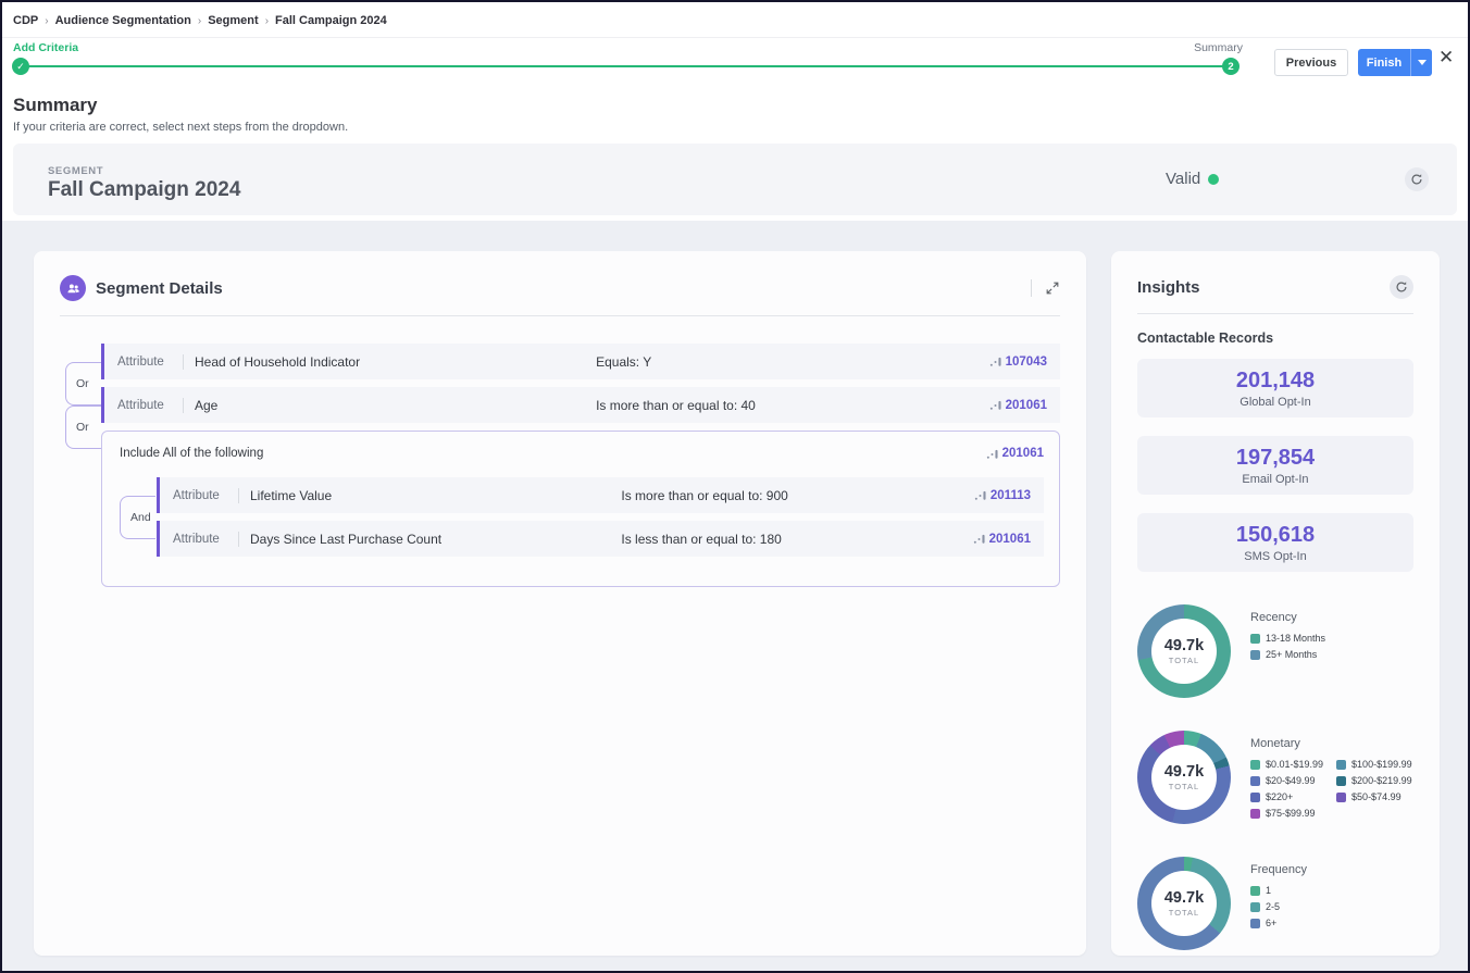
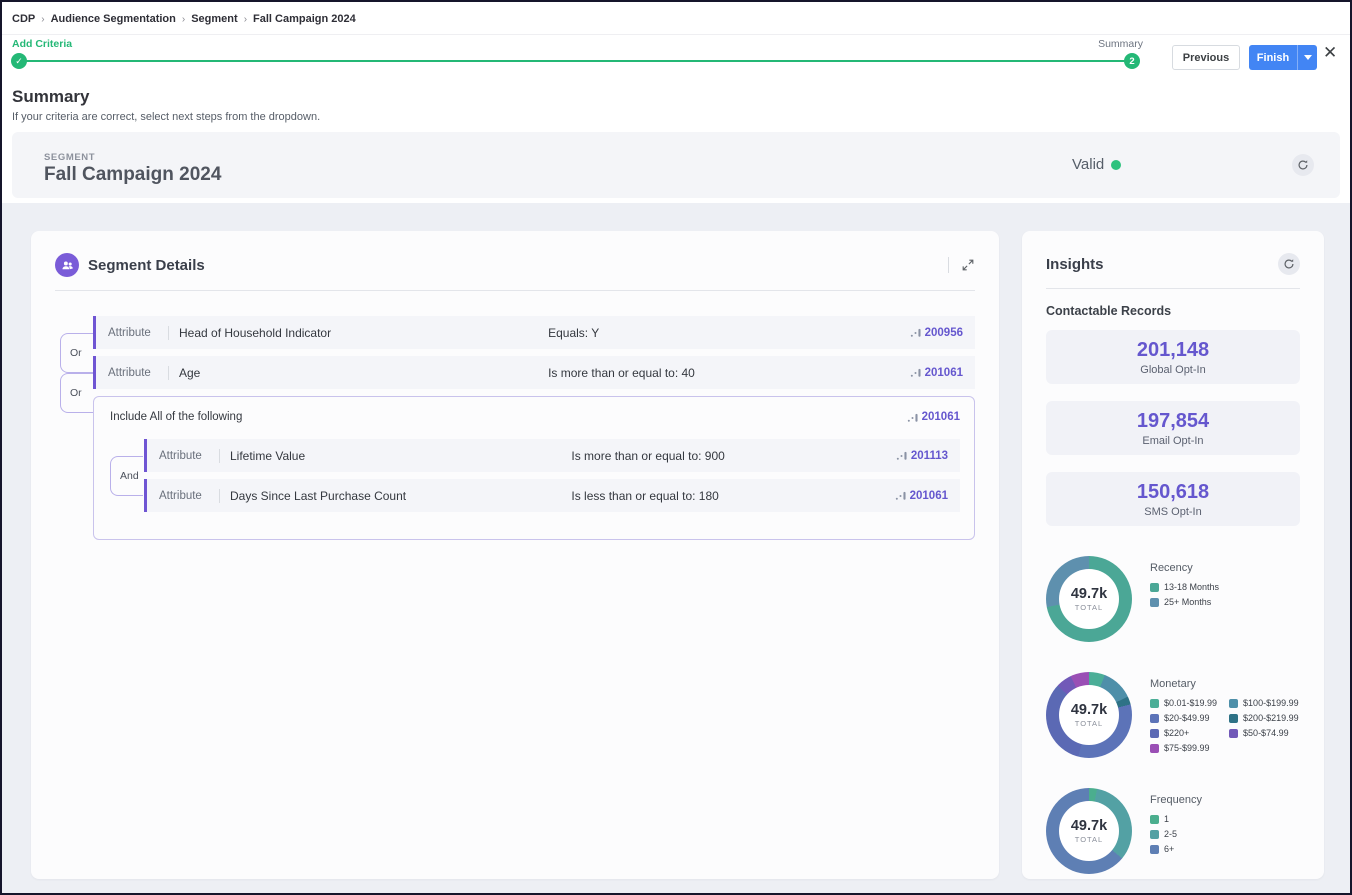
  CDP › Audience Segmentation › Segment › Fall Campaign 2024
  Add Criteria
  ✓
  Summary
  2
  Previous
  Finish
  ✕
  Summary
  If your criteria are correct, select next steps from the dropdown.
  SEGMENT
  Fall Campaign 2024
  Valid
  Segment Details
  Attribute
  Head of Household Indicator
  Equals: Y
- 107043
+ 200956
  Attribute
  Age
  Is more than or equal to: 40
  201061
  Include All of the following
  201061
  Attribute
  Lifetime Value
  Is more than or equal to: 900
  201113
  Attribute
  Days Since Last Purchase Count
  Is less than or equal to: 180
  201061
  And
  Or
  Or
  Insights
  Contactable Records
  201,148
  Global Opt-In
  197,854
  Email Opt-In
  150,618
  SMS Opt-In
  49.7k
  TOTAL
  Recency
  13-18 Months
  25+ Months
  49.7k
  TOTAL
  Monetary
  $0.01-$19.99
  $20-$49.99
  $220+
  $75-$99.99
  $100-$199.99
  $200-$219.99
  $50-$74.99
  49.7k
  TOTAL
  Frequency
  1
  2-5
  6+
